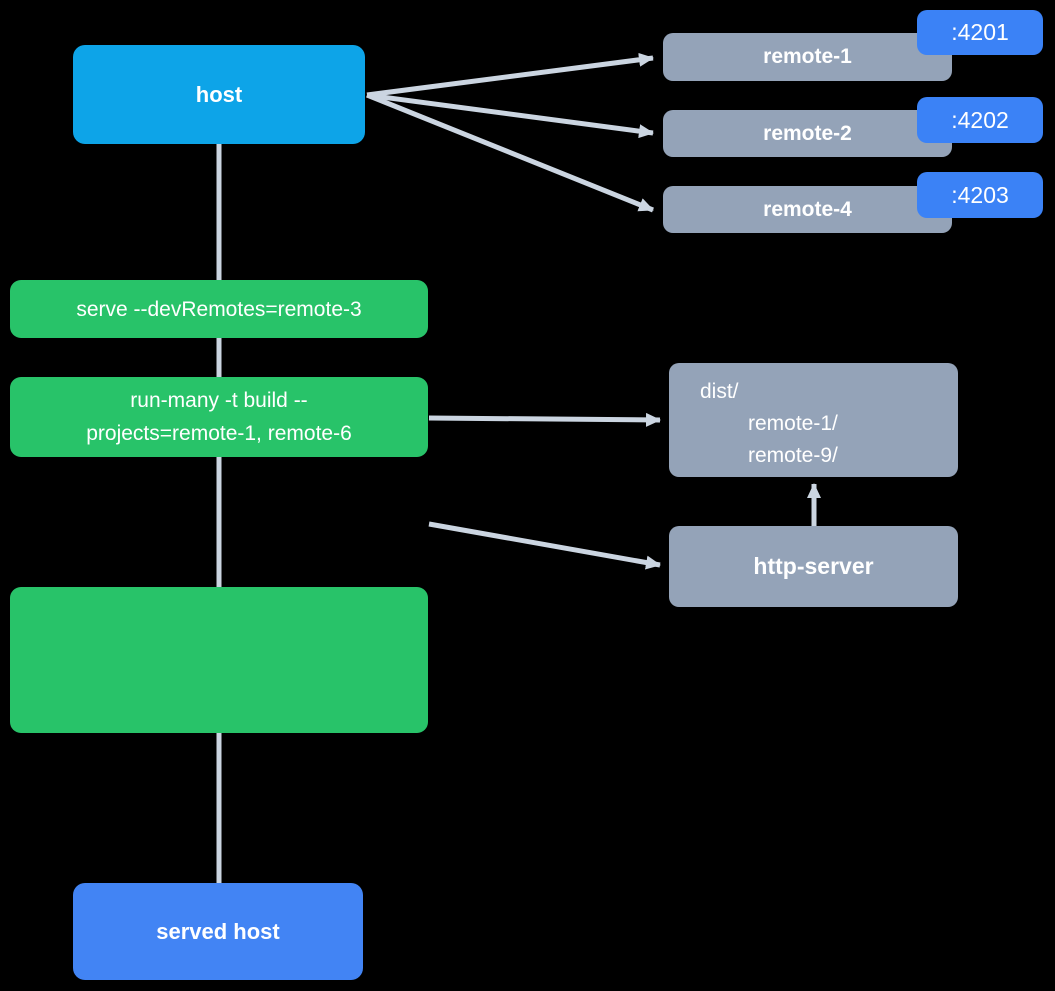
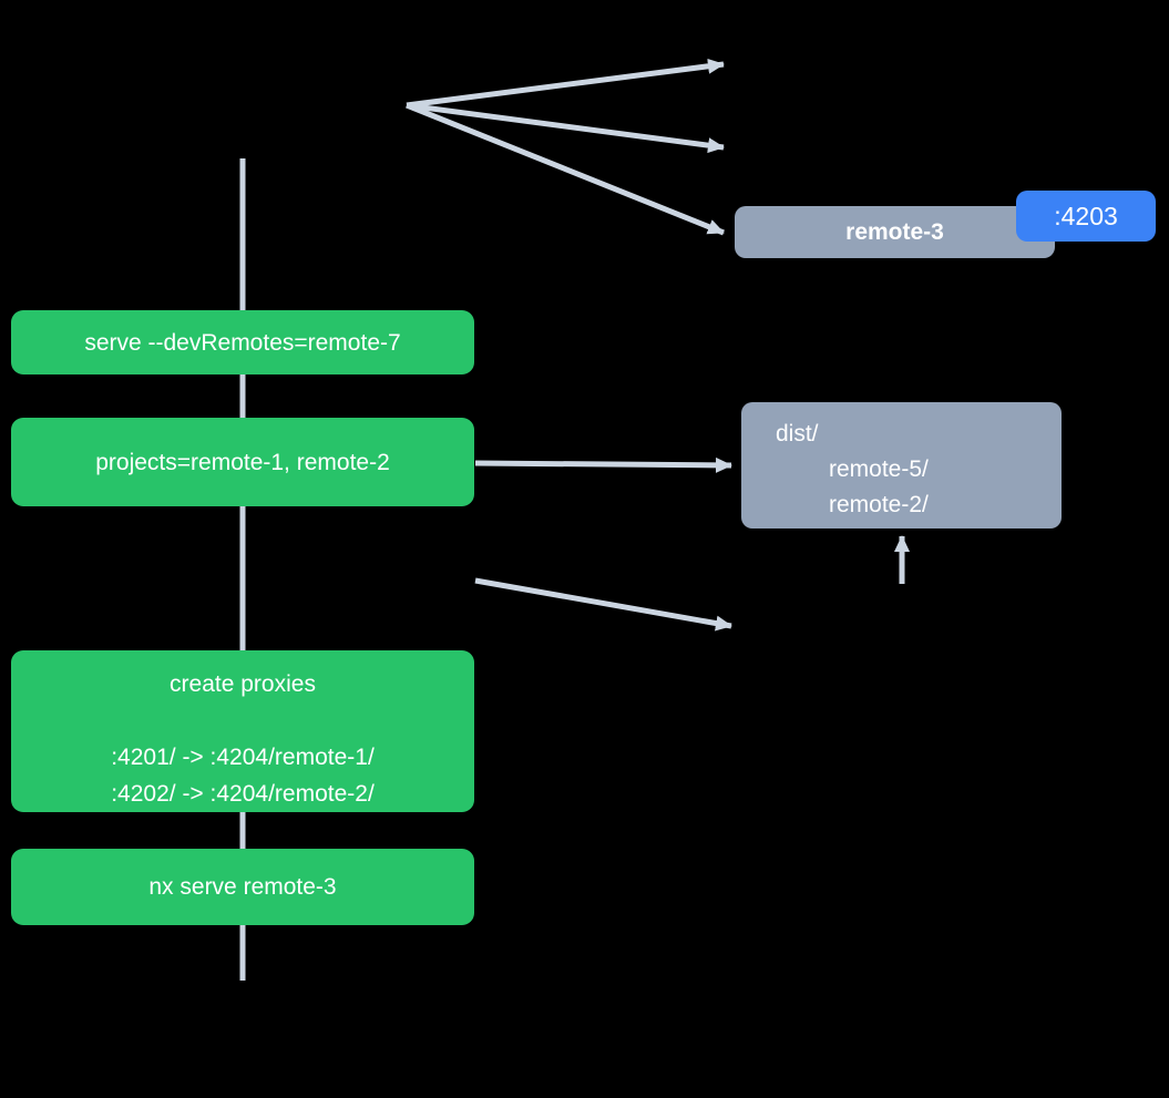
- host
- remote-1
- remote-2
- remote-4
+ remote-3
- :4201
- :4202
  :4203
- serve --devRemotes=remote-3
+ serve --devRemotes=remote-7
- run-many -t build --
- projects=remote-1, remote-6
+ projects=remote-1, remote-2
+ create proxies
+ :4201/ -> :4204/remote-1/
+ :4202/ -> :4204/remote-2/
+ nx serve remote-3
  dist/
- remote-1/
+ remote-5/
- remote-9/
+ remote-2/
- http-server
- served host
